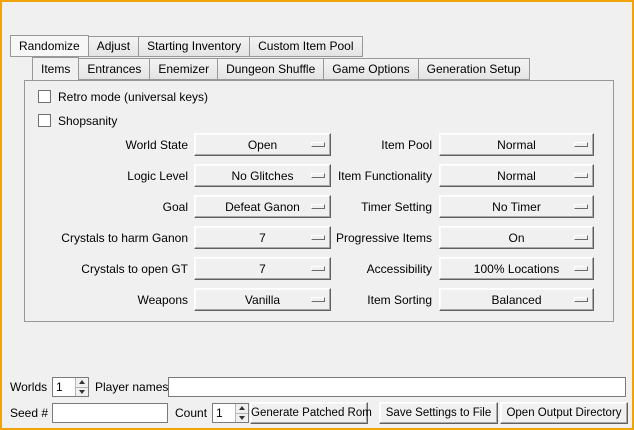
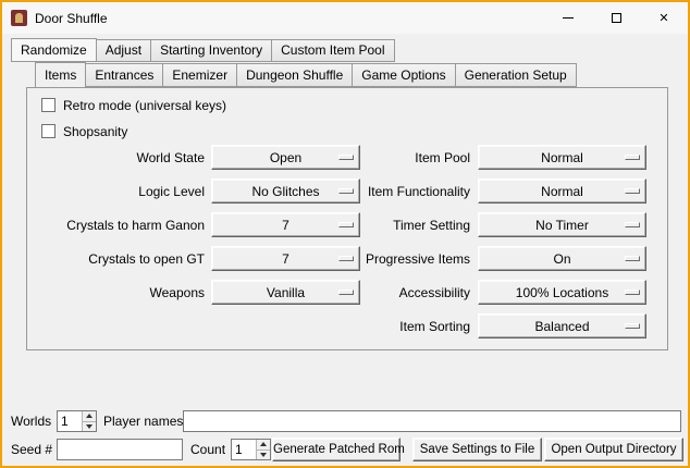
+ Door Shuffle
+ ✕
  Randomize
  Adjust
  Starting Inventory
  Custom Item Pool
  Items
  Entrances
  Enemizer
  Dungeon Shuffle
  Game Options
  Generation Setup
  Retro mode (universal keys)
  Shopsanity
  World State
  Open
  Logic Level
  No Glitches
- Goal
- Defeat Ganon
  Crystals to harm Ganon
  7
  Crystals to open GT
  7
  Weapons
  Vanilla
  Item Pool
  Normal
  Item Functionality
  Normal
  Timer Setting
  No Timer
  Progressive Items
  On
  Accessibility
  100% Locations
  Item Sorting
  Balanced
  Worlds
  1
  Player names
  Seed #
  Count
  1
  Generate Patched Rom
  Save Settings to File
  Open Output Directory
